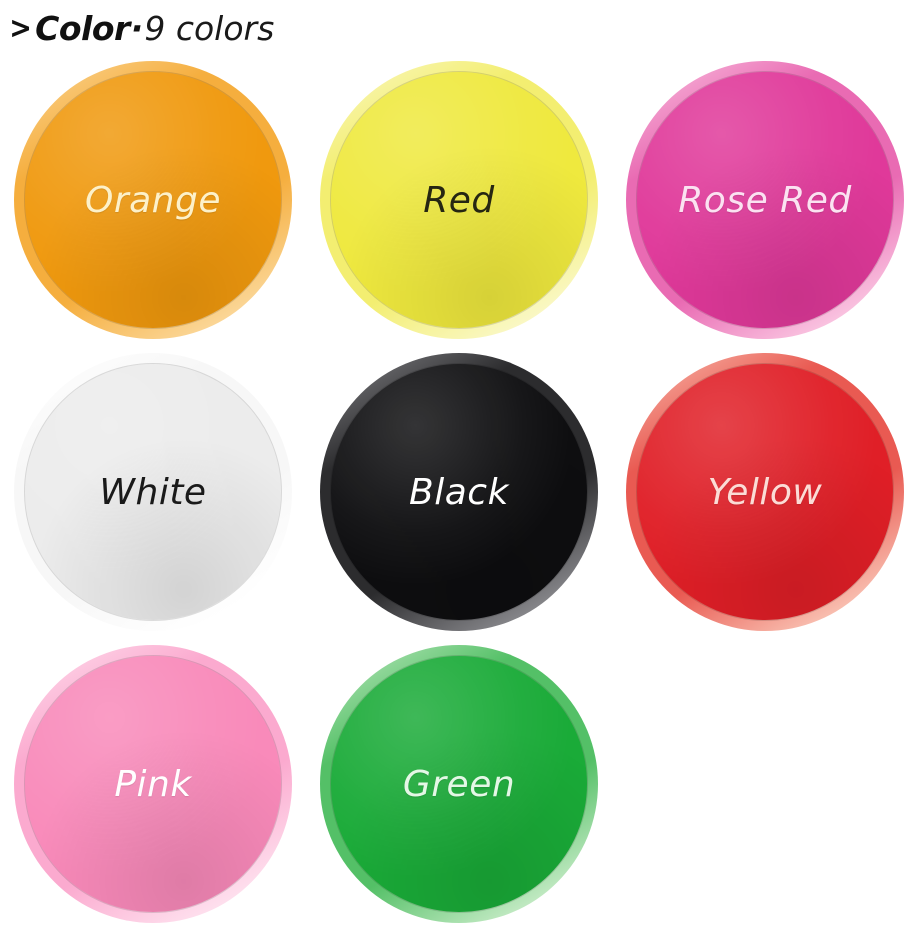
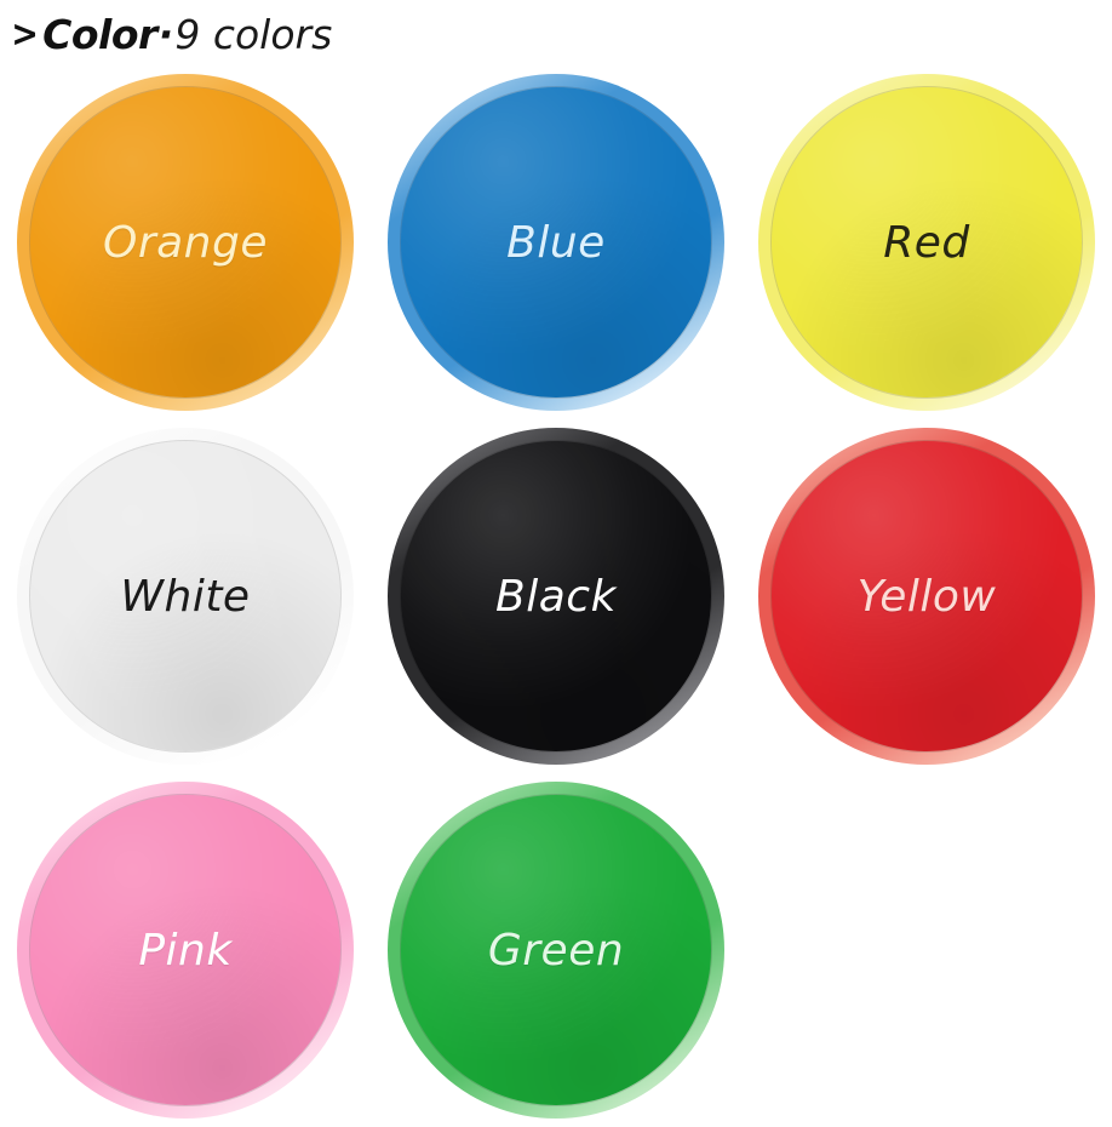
  >
  Color
  ·
  9 colors
  Orange
+ Blue
  Red
- Rose Red
  White
  Black
  Yellow
  Pink
  Green
